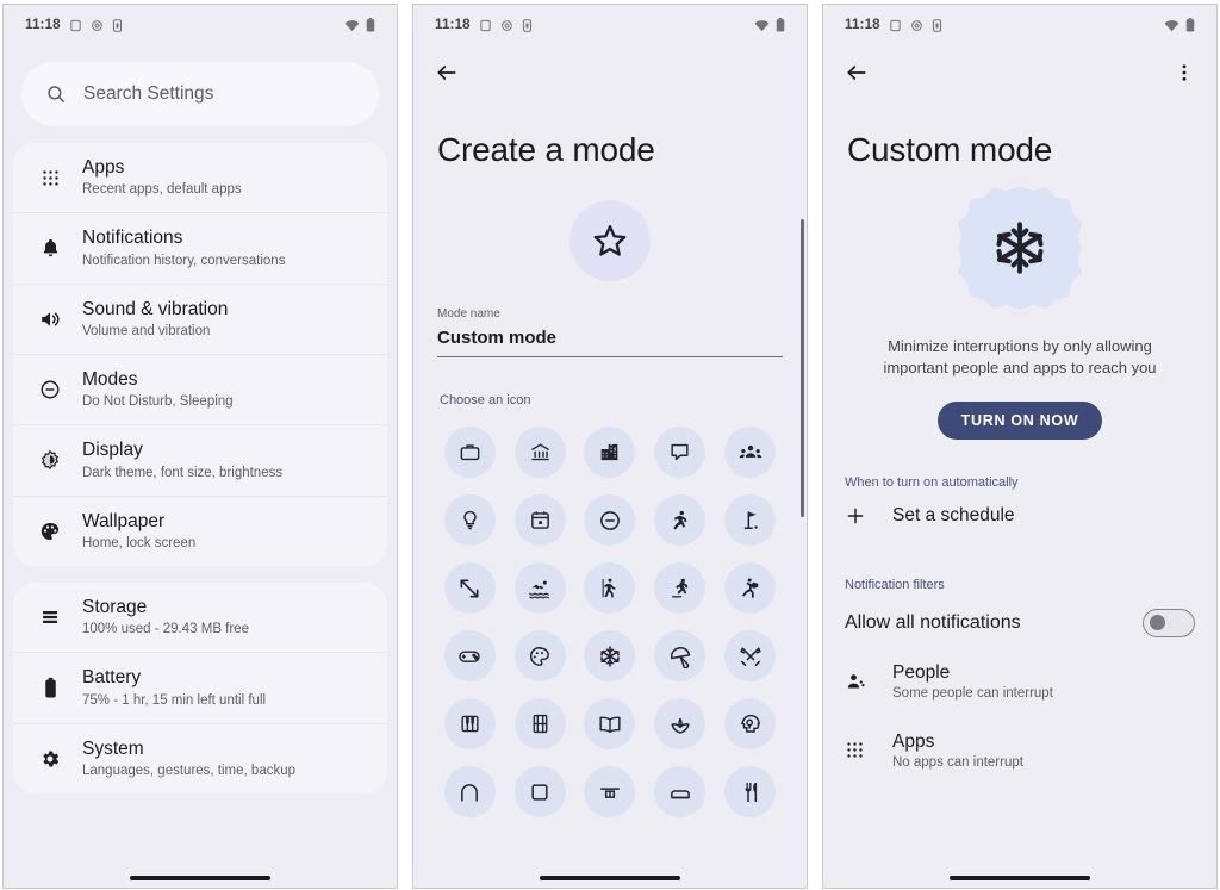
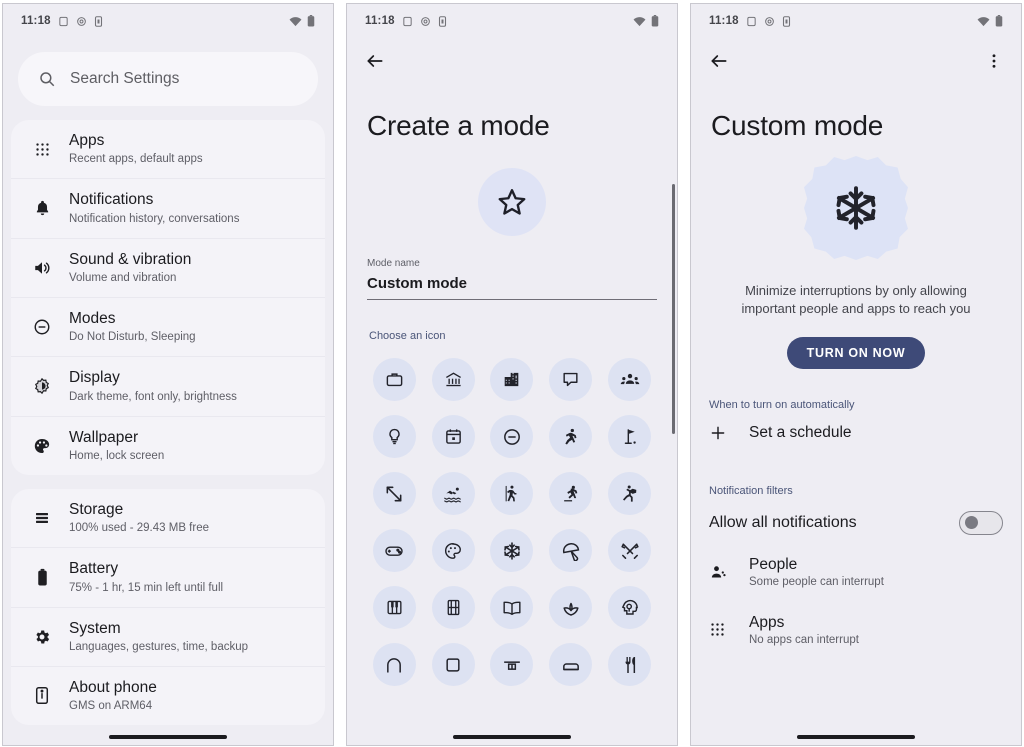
  11:18
  Search Settings
  Apps
  Recent apps, default apps
  Notifications
  Notification history, conversations
  Sound & vibration
  Volume and vibration
  Modes
  Do Not Disturb, Sleeping
  Display
- Dark theme, font size, brightness
+ Dark theme, font only, brightness
  Wallpaper
  Home, lock screen
  Storage
  100% used - 29.43 MB free
  Battery
  75% - 1 hr, 15 min left until full
  System
  Languages, gestures, time, backup
+ About phone
+ GMS on ARM64
  11:18
  Create a mode
  Mode name
  Custom mode
  Choose an icon
  11:18
  Custom mode
  Minimize interruptions by only allowing important people and apps to reach you
  TURN ON NOW
  When to turn on automatically
  Set a schedule
  Notification filters
  Allow all notifications
  People
  Some people can interrupt
  Apps
  No apps can interrupt
